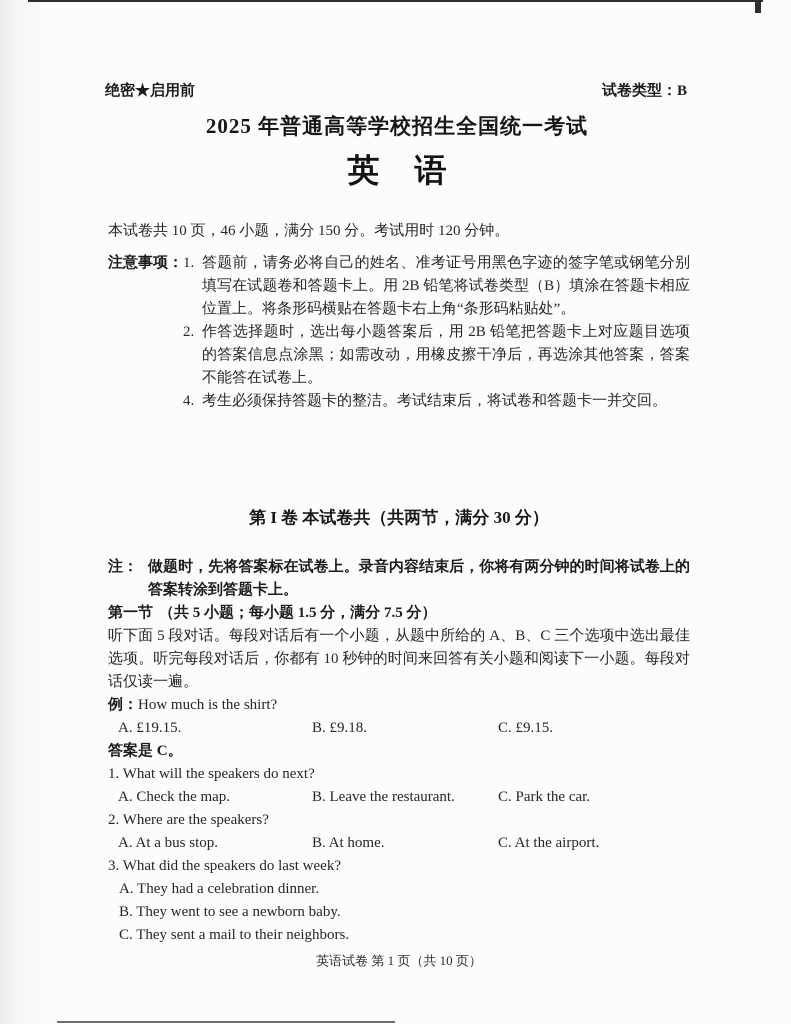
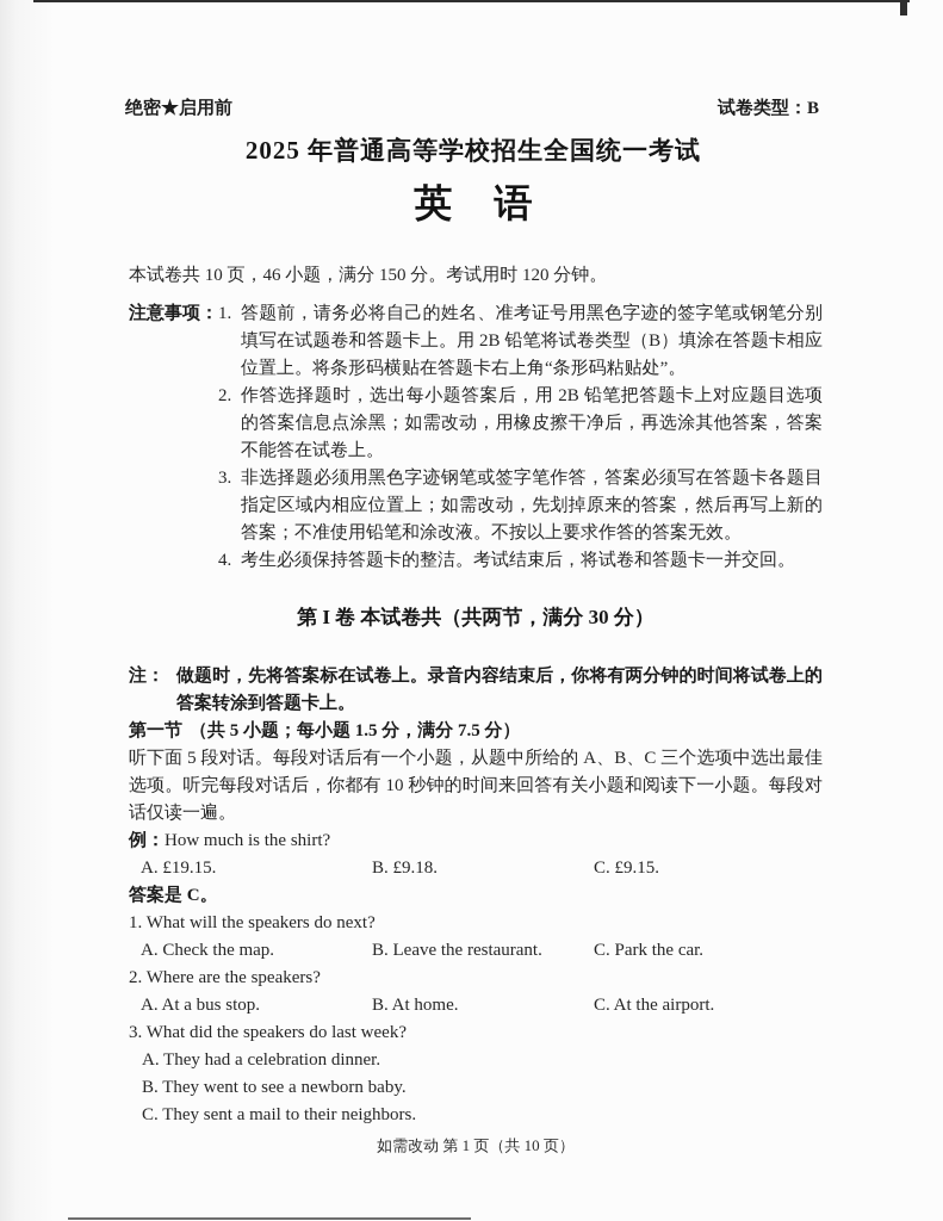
  绝密★启用前
  试卷类型：B
  2025 年普通高等学校招生全国统一考试
  英语
  本试卷共 10 页，46 小题，满分 150 分。考试用时 120 分钟。
  注意事项：
  1.
  答题前，请务必将自己的姓名、准考证号用黑色字迹的签字笔或钢笔分别填写在试题卷和答题卡上。用 2B 铅笔将试卷类型（B）填涂在答题卡相应位置上。将条形码横贴在答题卡右上角“条形码粘贴处”。
  2.
  作答选择题时，选出每小题答案后，用 2B 铅笔把答题卡上对应题目选项的答案信息点涂黑；如需改动，用橡皮擦干净后，再选涂其他答案，答案不能答在试卷上。
+ 3.
+ 非选择题必须用黑色字迹钢笔或签字笔作答，答案必须写在答题卡各题目指定区域内相应位置上；如需改动，先划掉原来的答案，然后再写上新的答案；不准使用铅笔和涂改液。不按以上要求作答的答案无效。
  4.
  考生必须保持答题卡的整洁。考试结束后，将试卷和答题卡一并交回。
  第 I 卷 本试卷共（共两节，满分 30 分）
  注：
  做题时，先将答案标在试卷上。录音内容结束后，你将有两分钟的时间将试卷上的答案转涂到答题卡上。
  第一节 （共 5 小题；每小题 1.5 分，满分 7.5 分）
  听下面 5 段对话。每段对话后有一个小题，从题中所给的 A、B、C 三个选项中选出最佳选项。听完每段对话后，你都有 10 秒钟的时间来回答有关小题和阅读下一小题。每段对话仅读一遍。
  例：How much is the shirt?
  A. £19.15.
  B. £9.18.
  C. £9.15.
  答案是 C。
  1. What will the speakers do next?
  A. Check the map.
  B. Leave the restaurant.
  C. Park the car.
  2. Where are the speakers?
  A. At a bus stop.
  B. At home.
  C. At the airport.
  3. What did the speakers do last week?
  A. They had a celebration dinner.
  B. They went to see a newborn baby.
  C. They sent a mail to their neighbors.
- 英语试卷 第 1 页（共 10 页）
+ 如需改动 第 1 页（共 10 页）
